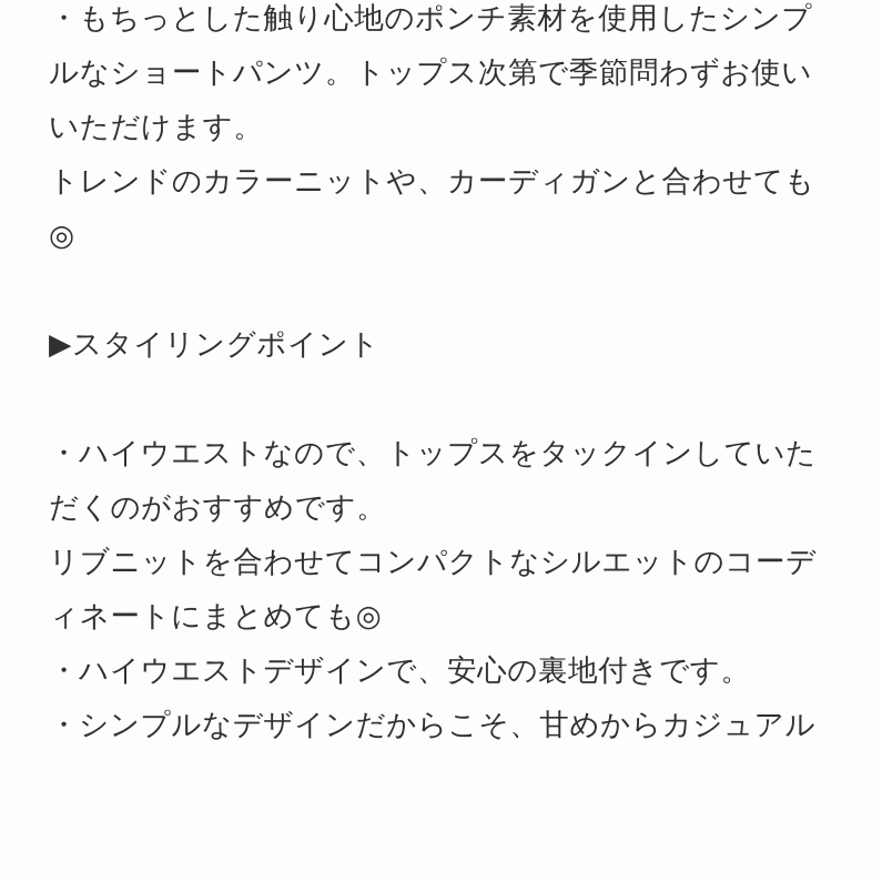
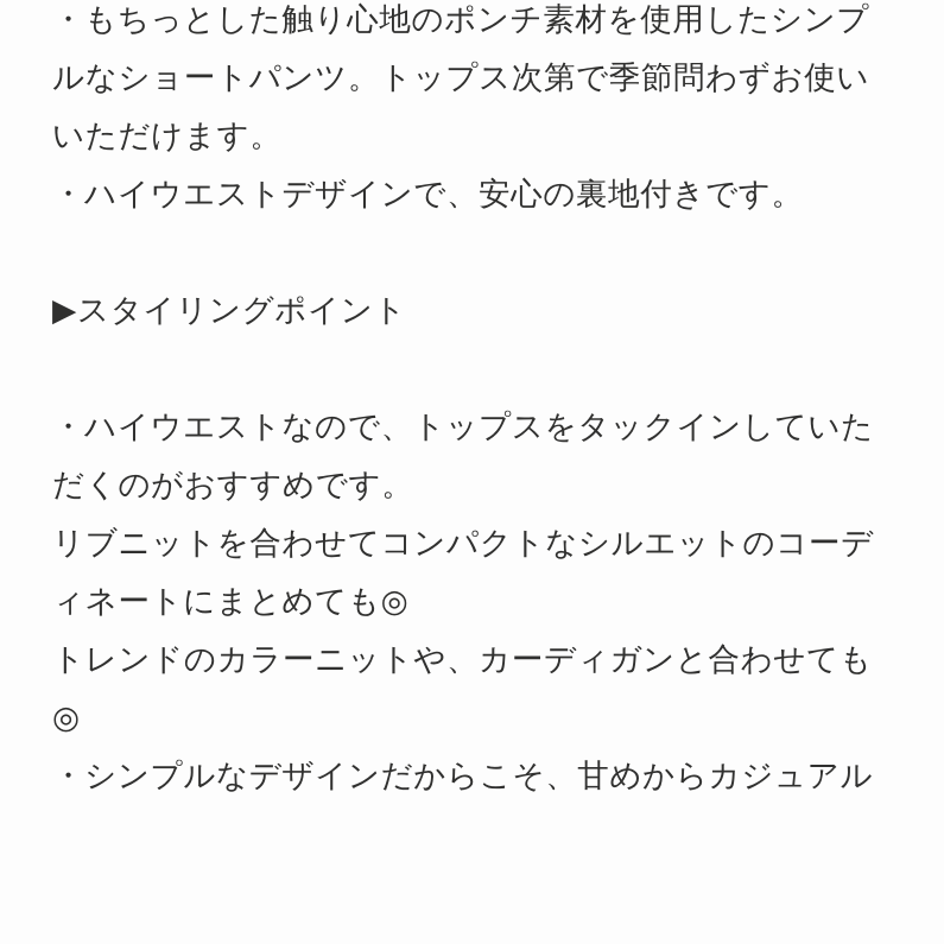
  ・もちっとした触り心地のポンチ素材を使用したシンプルなショートパンツ。トップス次第で季節問わずお使いいただけます。
- トレンドのカラーニットや、カーディガンと合わせても◎
+ ・ハイウエストデザインで、安心の裏地付きです。
  ▶スタイリングポイント
  ・ハイウエストなので、トップスをタックインしていただくのがおすすめです。
  リブニットを合わせてコンパクトなシルエットのコーディネートにまとめても◎
- ・ハイウエストデザインで、安心の裏地付きです。
+ トレンドのカラーニットや、カーディガンと合わせても◎
  ・シンプルなデザインだからこそ、甘めからカジュアル
